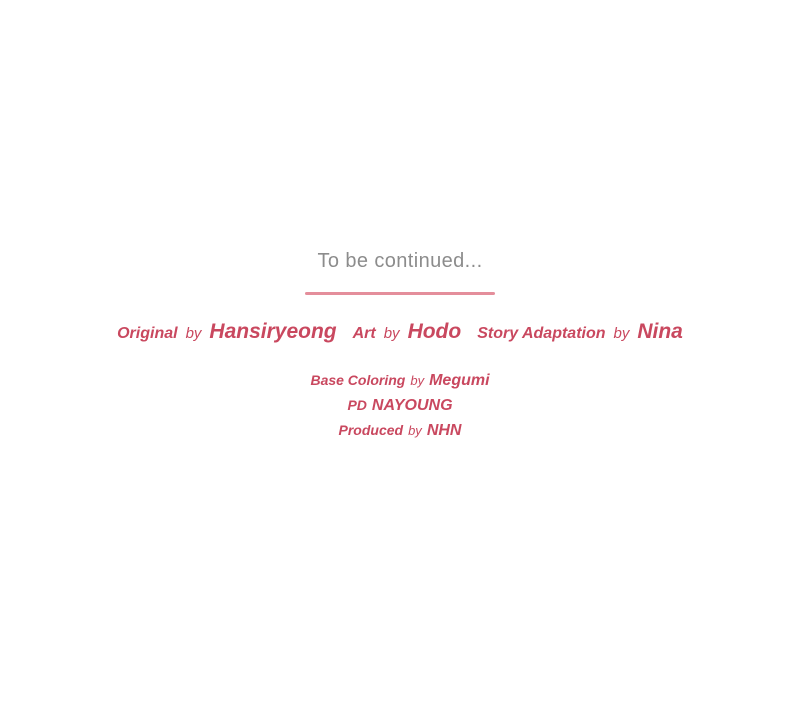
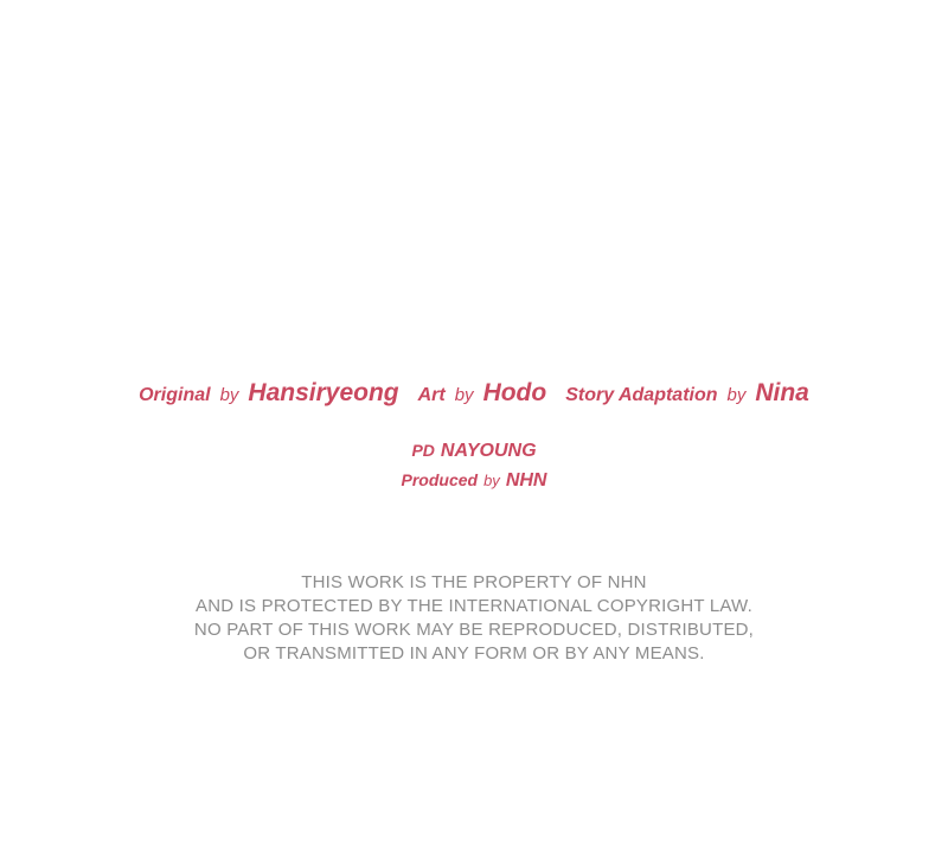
- To be continued...
  Original by Hansiryeong Art by Hodo Story Adaptation by Nina
- Base Coloring by Megumi
  PD NAYOUNG
  Produced by NHN
+ THIS WORK IS THE PROPERTY OF NHN
+ AND IS PROTECTED BY THE INTERNATIONAL COPYRIGHT LAW.
+ NO PART OF THIS WORK MAY BE REPRODUCED, DISTRIBUTED,
+ OR TRANSMITTED IN ANY FORM OR BY ANY MEANS.
